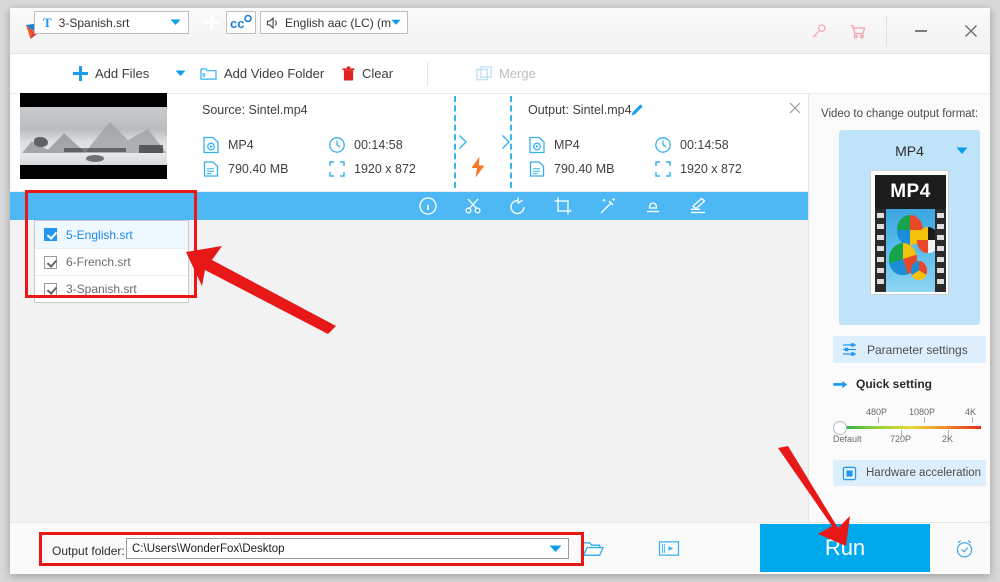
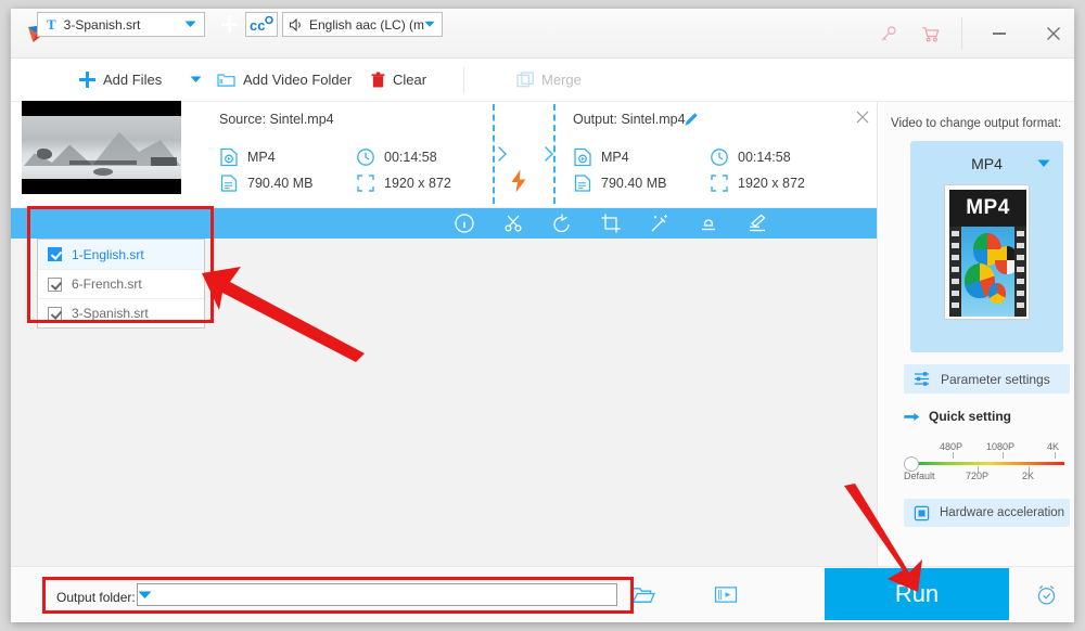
  Add Files
  Add Video Folder
  Clear
  Merge
  Source: Sintel.mp4
  Output: Sintel.mp4
  MP4
  00:14:58
  790.40 MB
  1920 x 872
  MP4
  00:14:58
  790.40 MB
  1920 x 872
  T
  3-Spanish.srt
  cc
  English aac (LC) (m
- 5-English.srt
+ 1-English.srt
  6-French.srt
  3-Spanish.srt
  Video to change output format:
  MP4
  MP4
  Parameter settings
  Quick setting
  480P
  1080P
  4K
  Default
  720P
  2K
  Hardware acceleration
  Output folder:
- C:\Users\WonderFox\Desktop
  Run
